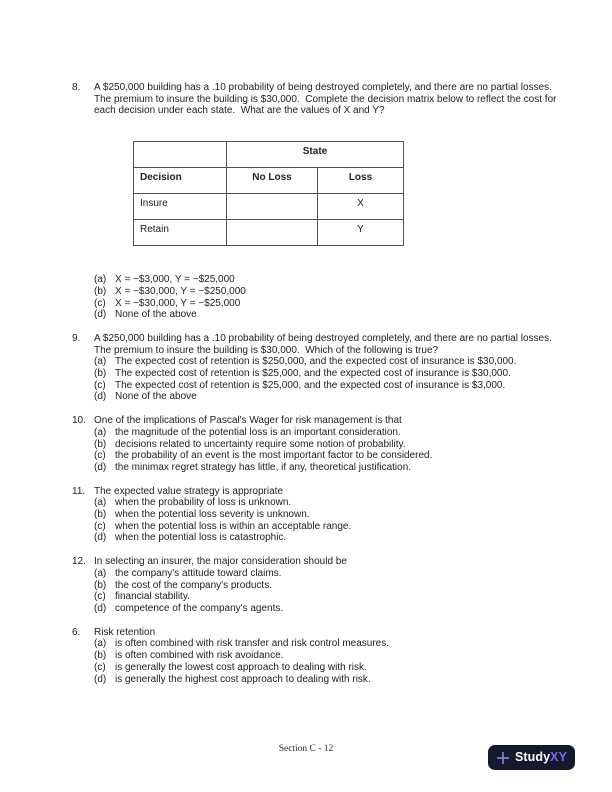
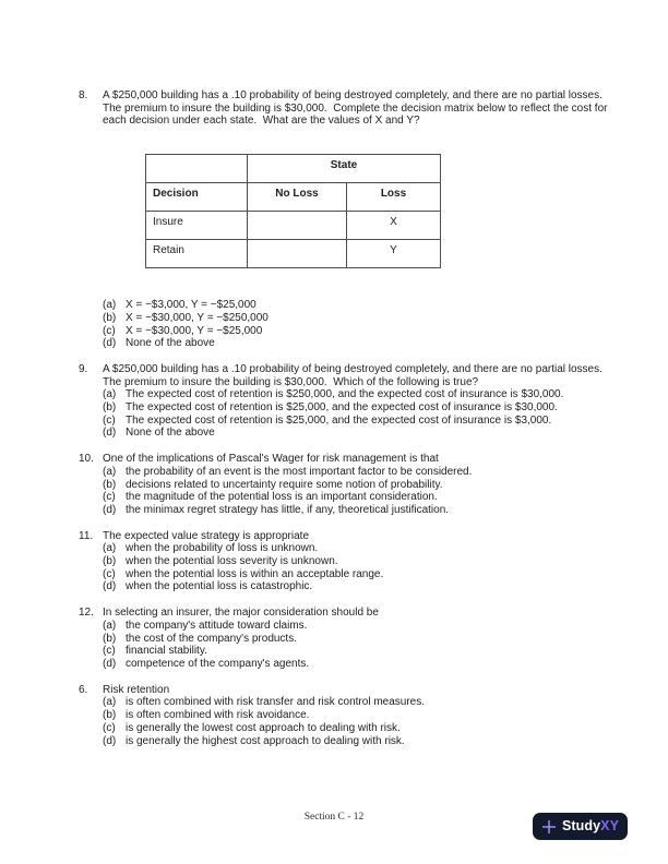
  8.
  A $250,000 building has a .10 probability of being destroyed completely, and there are no partial losses. The premium to insure the building is $30,000. Complete the decision matrix below to reflect the cost for each decision under each state. What are the values of X and Y?
  	State
  Decision	No Loss	Loss
  Insure		X
  Retain		Y
  (a)
  X = −$3,000, Y = −$25,000
  (b)
  X = −$30,000, Y = −$250,000
  (c)
  X = −$30,000, Y = −$25,000
  (d)
  None of the above
  9.
  A $250,000 building has a .10 probability of being destroyed completely, and there are no partial losses. The premium to insure the building is $30,000. Which of the following is true?
  (a)
  The expected cost of retention is $250,000, and the expected cost of insurance is $30,000.
  (b)
  The expected cost of retention is $25,000, and the expected cost of insurance is $30,000.
  (c)
  The expected cost of retention is $25,000, and the expected cost of insurance is $3,000.
  (d)
  None of the above
  10.
  One of the implications of Pascal's Wager for risk management is that
  (a)
- the magnitude of the potential loss is an important consideration.
+ the probability of an event is the most important factor to be considered.
  (b)
  decisions related to uncertainty require some notion of probability.
  (c)
- the probability of an event is the most important factor to be considered.
+ the magnitude of the potential loss is an important consideration.
  (d)
  the minimax regret strategy has little, if any, theoretical justification.
  11.
  The expected value strategy is appropriate
  (a)
  when the probability of loss is unknown.
  (b)
  when the potential loss severity is unknown.
  (c)
  when the potential loss is within an acceptable range.
  (d)
  when the potential loss is catastrophic.
  12.
  In selecting an insurer, the major consideration should be
  (a)
  the company's attitude toward claims.
  (b)
  the cost of the company's products.
  (c)
  financial stability.
  (d)
  competence of the company's agents.
  6.
  Risk retention
  (a)
  is often combined with risk transfer and risk control measures.
  (b)
  is often combined with risk avoidance.
  (c)
  is generally the lowest cost approach to dealing with risk.
  (d)
  is generally the highest cost approach to dealing with risk.
  Section C - 12
  StudyXY
